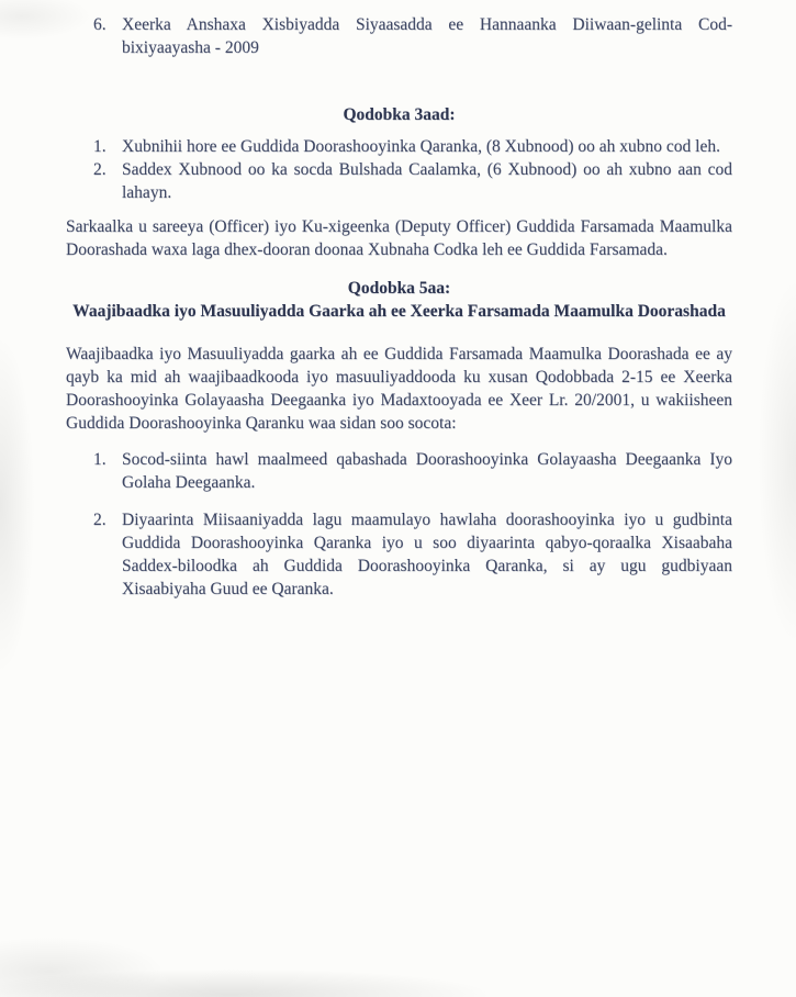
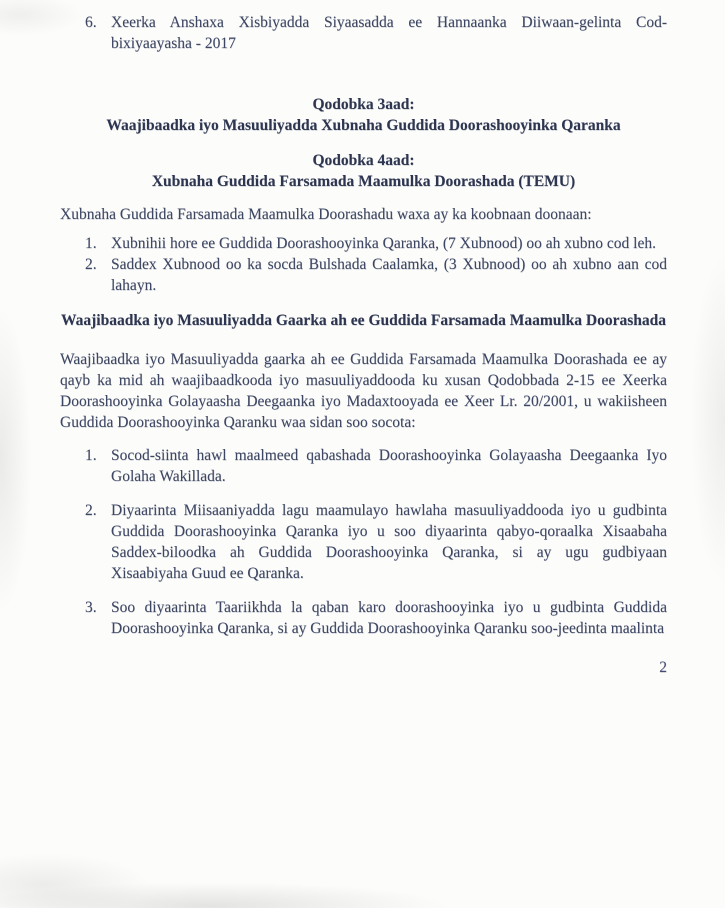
  6.
- Xeerka Anshaxa Xisbiyadda Siyaasadda ee Hannaanka Diiwaan-gelinta Cod-bixiyaayasha - 2009
+ Xeerka Anshaxa Xisbiyadda Siyaasadda ee Hannaanka Diiwaan-gelinta Cod-bixiyaayasha - 2017
  Qodobka 3aad:
+ Waajibaadka iyo Masuuliyadda Xubnaha Guddida Doorashooyinka Qaranka
+ Qodobka 4aad:
+ Xubnaha Guddida Farsamada Maamulka Doorashada (TEMU)
+ Xubnaha Guddida Farsamada Maamulka Doorashadu waxa ay ka koobnaan doonaan:
  1.
- Xubnihii hore ee Guddida Doorashooyinka Qaranka, (8 Xubnood) oo ah xubno cod leh.
+ Xubnihii hore ee Guddida Doorashooyinka Qaranka, (7 Xubnood) oo ah xubno cod leh.
  2.
- Saddex Xubnood oo ka socda Bulshada Caalamka, (6 Xubnood) oo ah xubno aan cod lahayn.
+ Saddex Xubnood oo ka socda Bulshada Caalamka, (3 Xubnood) oo ah xubno aan cod lahayn.
- Sarkaalka u sareeya (Officer) iyo Ku-xigeenka (Deputy Officer) Guddida Farsamada Maamulka Doorashada waxa laga dhex-dooran doonaa Xubnaha Codka leh ee Guddida Farsamada.
- Qodobka 5aa:
- Waajibaadka iyo Masuuliyadda Gaarka ah ee Xeerka Farsamada Maamulka Doorashada
+ Waajibaadka iyo Masuuliyadda Gaarka ah ee Guddida Farsamada Maamulka Doorashada
  Waajibaadka iyo Masuuliyadda gaarka ah ee Guddida Farsamada Maamulka Doorashada ee ay qayb ka mid ah waajibaadkooda iyo masuuliyaddooda ku xusan Qodobbada 2-15 ee Xeerka Doorashooyinka Golayaasha Deegaanka iyo Madaxtooyada ee Xeer Lr. 20/2001, u wakiisheen Guddida Doorashooyinka Qaranku waa sidan soo socota:
  1.
- Socod-siinta hawl maalmeed qabashada Doorashooyinka Golayaasha Deegaanka Iyo Golaha Deegaanka.
+ Socod-siinta hawl maalmeed qabashada Doorashooyinka Golayaasha Deegaanka Iyo Golaha Wakillada.
  2.
- Diyaarinta Miisaaniyadda lagu maamulayo hawlaha doorashooyinka iyo u gudbinta Guddida Doorashooyinka Qaranka iyo u soo diyaarinta qabyo-qoraalka Xisaabaha Saddex-biloodka ah Guddida Doorashooyinka Qaranka, si ay ugu gudbiyaan Xisaabiyaha Guud ee Qaranka.
+ Diyaarinta Miisaaniyadda lagu maamulayo hawlaha masuuliyaddooda iyo u gudbinta Guddida Doorashooyinka Qaranka iyo u soo diyaarinta qabyo-qoraalka Xisaabaha Saddex-biloodka ah Guddida Doorashooyinka Qaranka, si ay ugu gudbiyaan Xisaabiyaha Guud ee Qaranka.
+ 3.
+ Soo diyaarinta Taariikhda la qaban karo doorashooyinka iyo u gudbinta Guddida Doorashooyinka Qaranka, si ay Guddida Doorashooyinka Qaranku soo-jeedinta maalinta
+ 2
